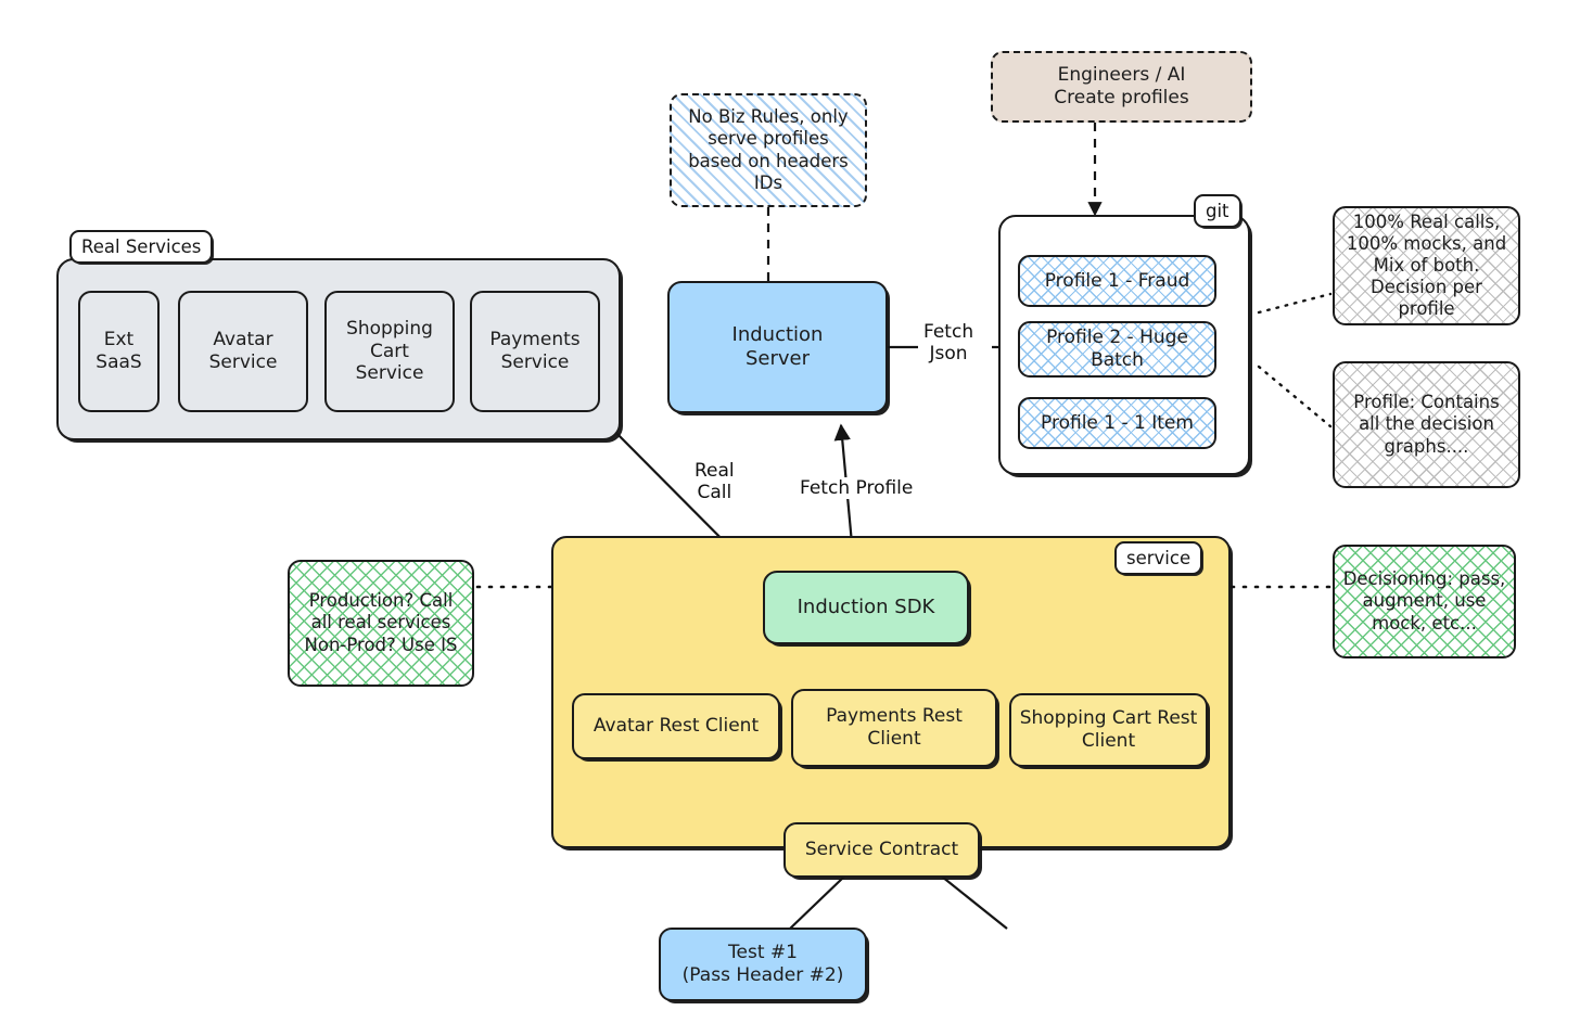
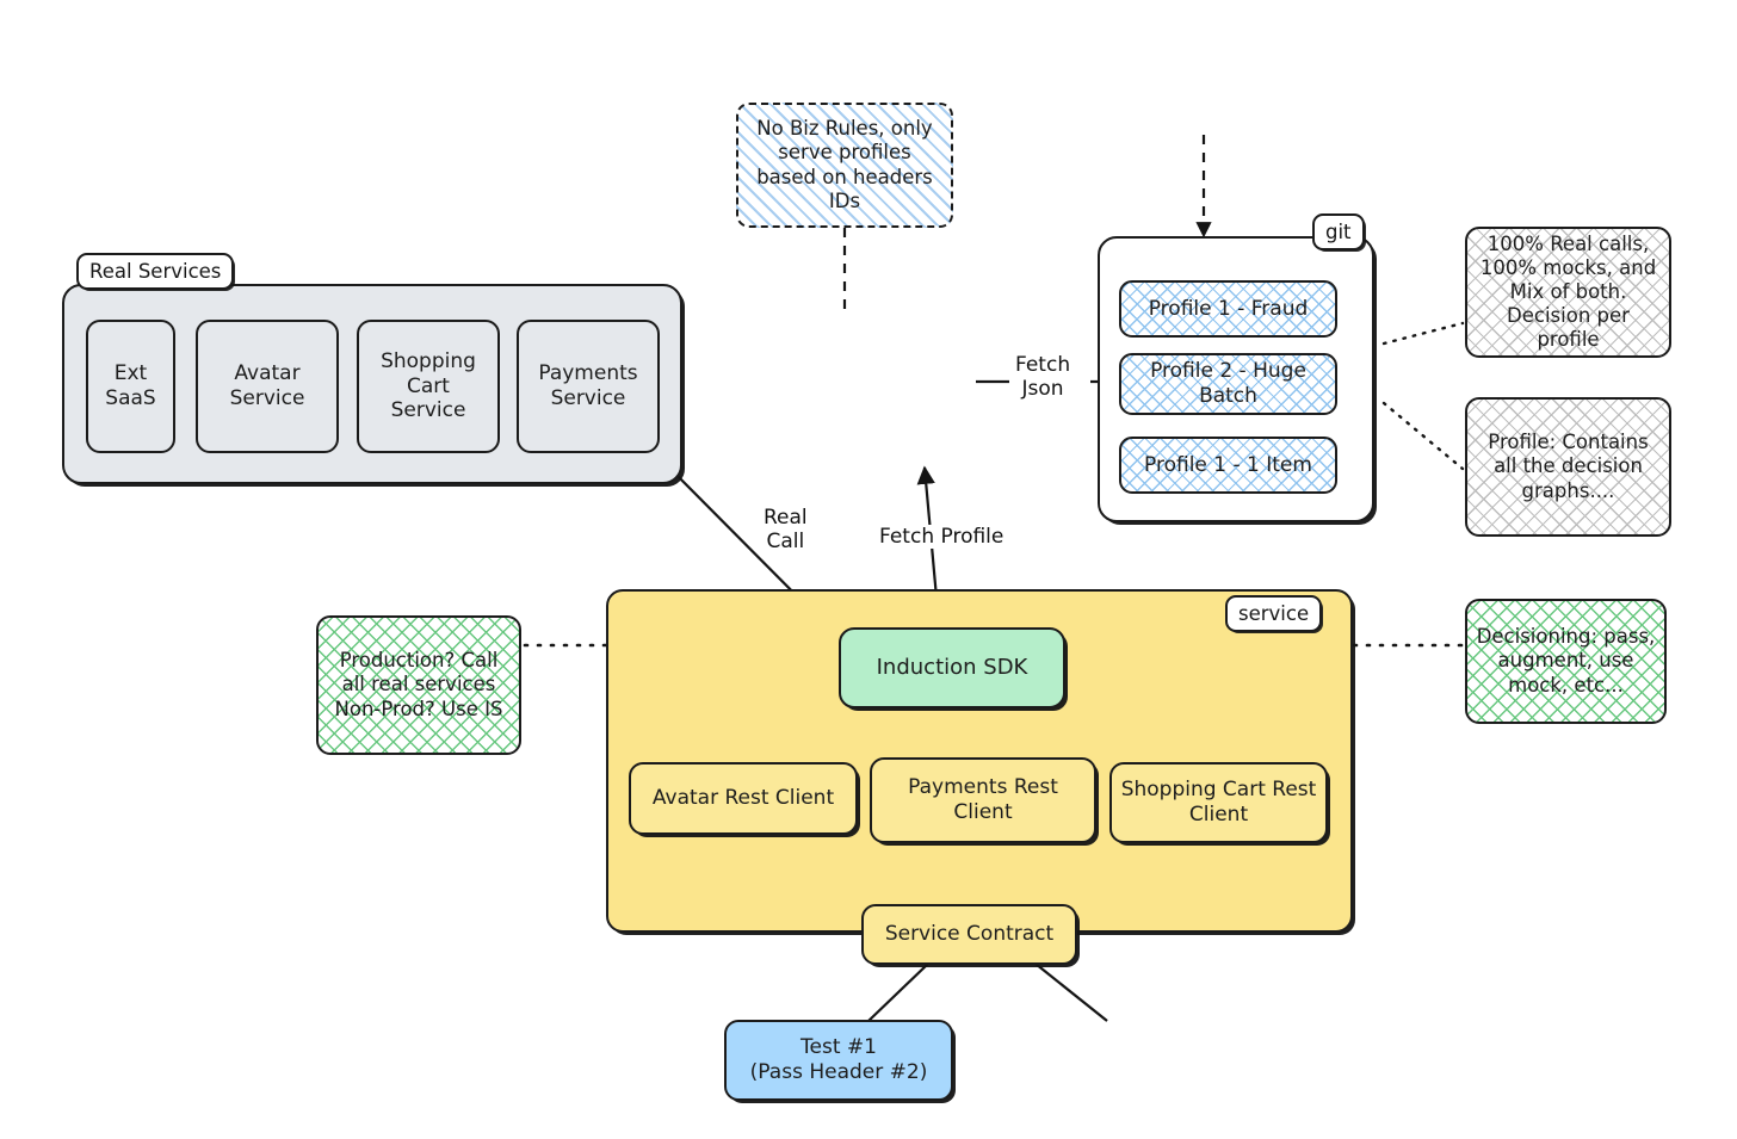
  Real Services
  Ext
  SaaS
  Avatar
  Service
  Shopping
  Cart
  Service
  Payments
  Service
  No Biz Rules, only
  serve profiles
  based on headers
  IDs
- Engineers / AI
- Create profiles
- Induction
- Server
  git
  Profile 1 - Fraud
  Profile 2 - Huge
  Batch
  Profile 1 - 1 Item
  100% Real calls,
  100% mocks, and
  Mix of both.
  Decision per
  profile
  Profile: Contains
  all the decision
  graphs....
  service
  Induction SDK
  Avatar Rest Client
  Payments Rest
  Client
  Shopping Cart Rest
  Client
  Service Contract
  Production? Call
  all real services
  Non-Prod? Use IS
  Decisioning: pass,
  augment, use
  mock, etc...
  Test #1
  (Pass Header #2)
  Fetch
  Json
  Real
  Call
  Fetch Profile
